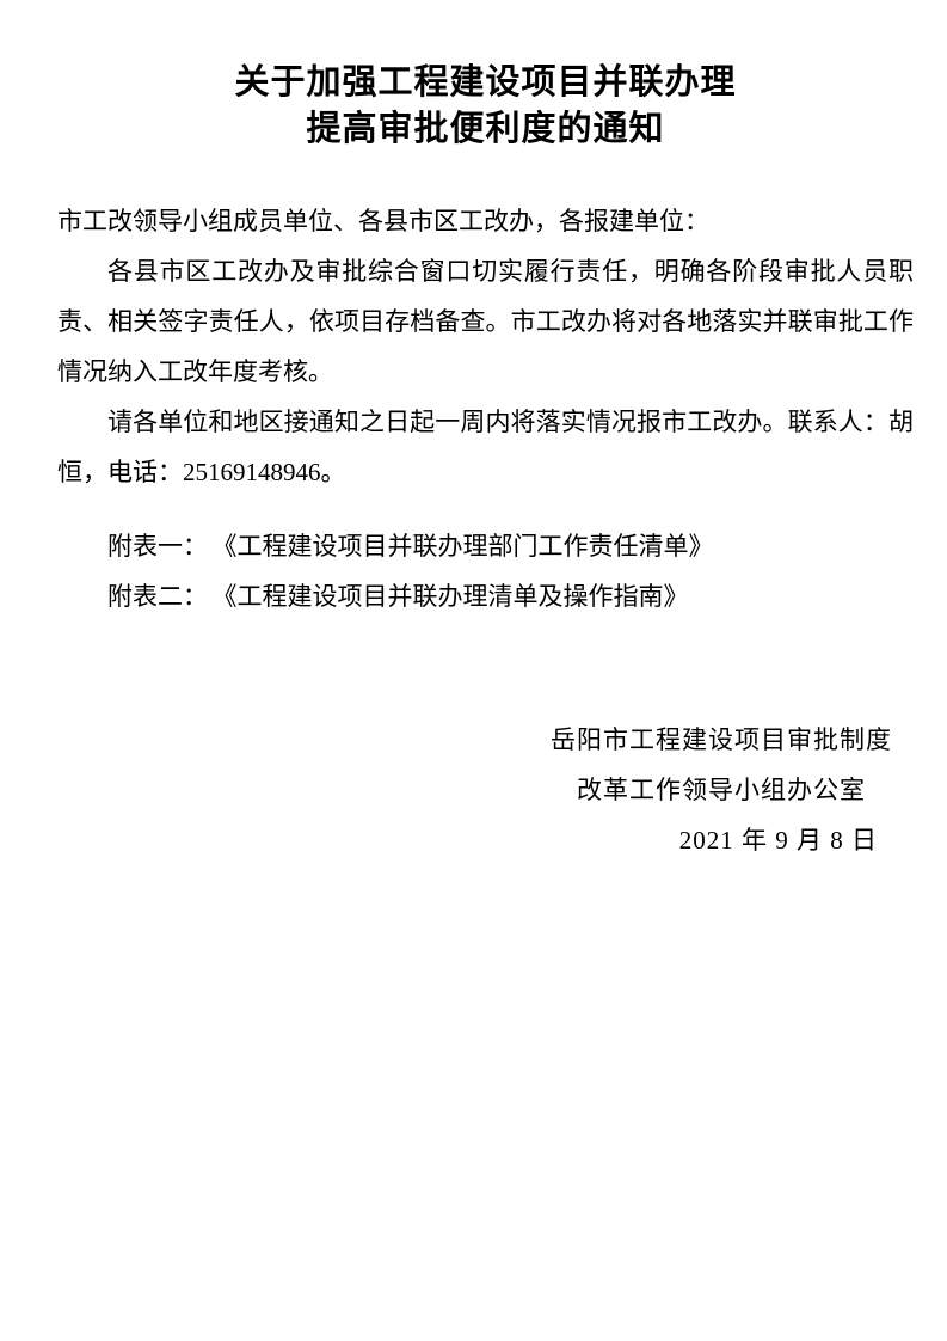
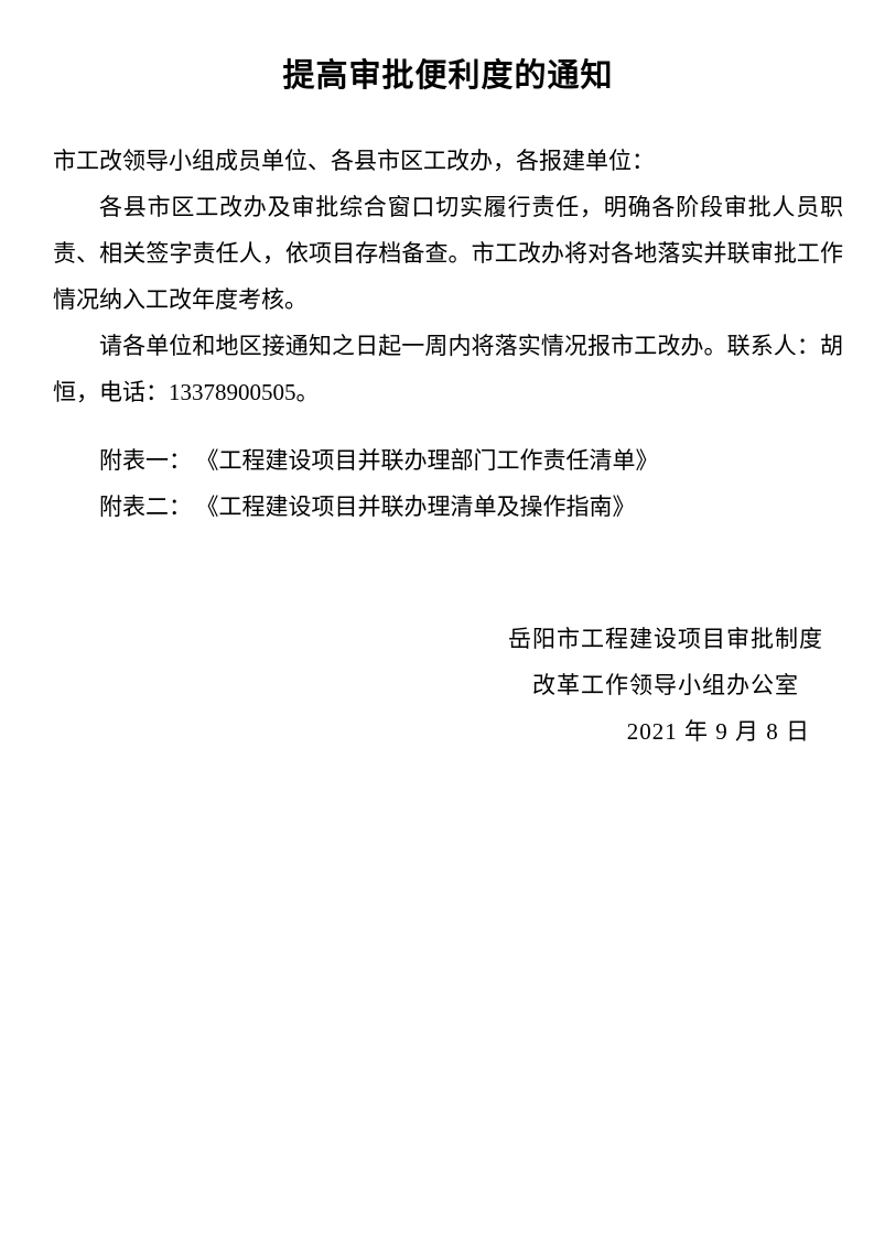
- 关于加强工程建设项目并联办理
  提高审批便利度的通知
  市工改领导小组成员单位、各县市区工改办，各报建单位：
  各县市区工改办及审批综合窗口切实履行责任，明确各阶段审批人员职责、相关签字责任人，依项目存档备查。市工改办将对各地落实并联审批工作情况纳入工改年度考核。
- 请各单位和地区接通知之日起一周内将落实情况报市工改办。联系人：胡恒，电话：25169148946。
+ 请各单位和地区接通知之日起一周内将落实情况报市工改办。联系人：胡恒，电话：13378900505。
  附表一： 《工程建设项目并联办理部门工作责任清单》
  附表二： 《工程建设项目并联办理清单及操作指南》
  岳阳市工程建设项目审批制度
  改革工作领导小组办公室
  2021 年 9 月 8 日
